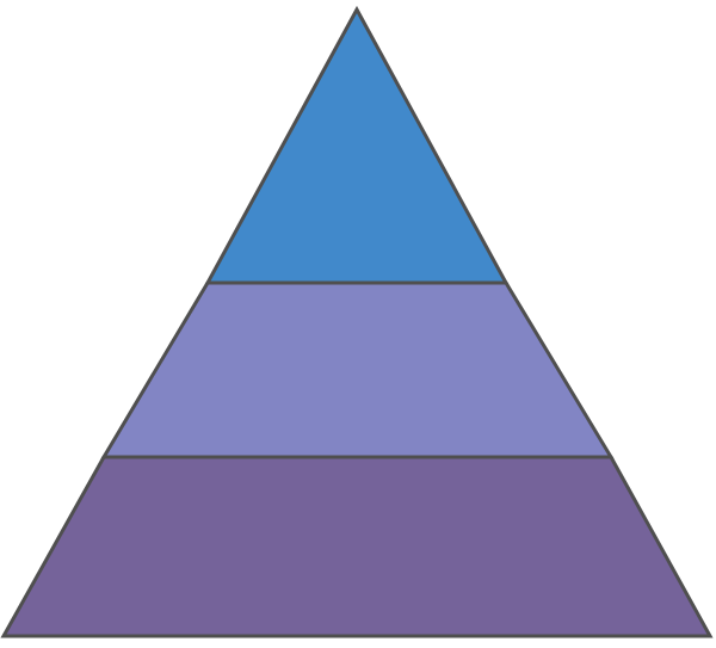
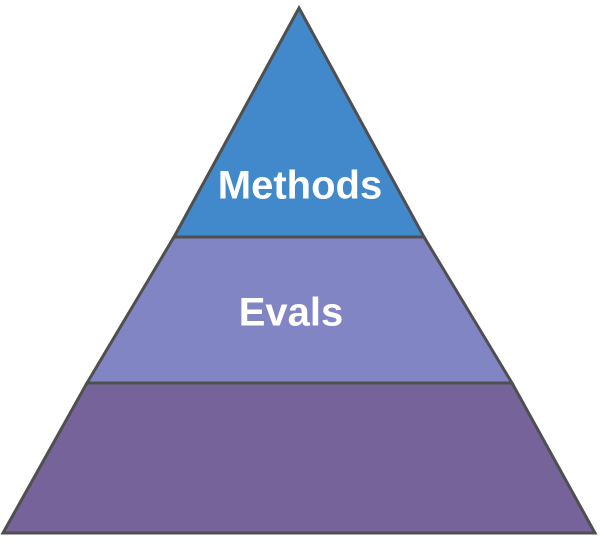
+ Methods
+ Evals
